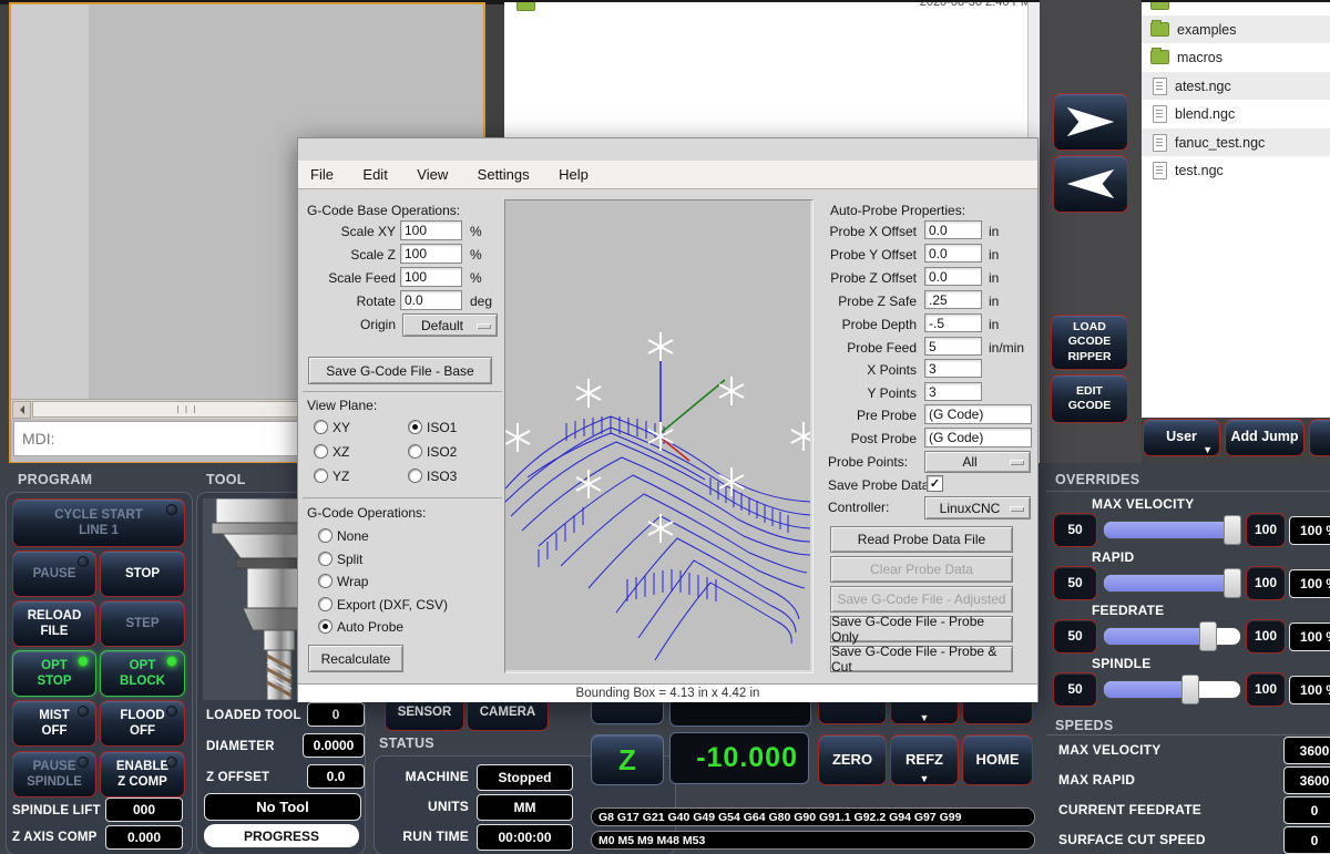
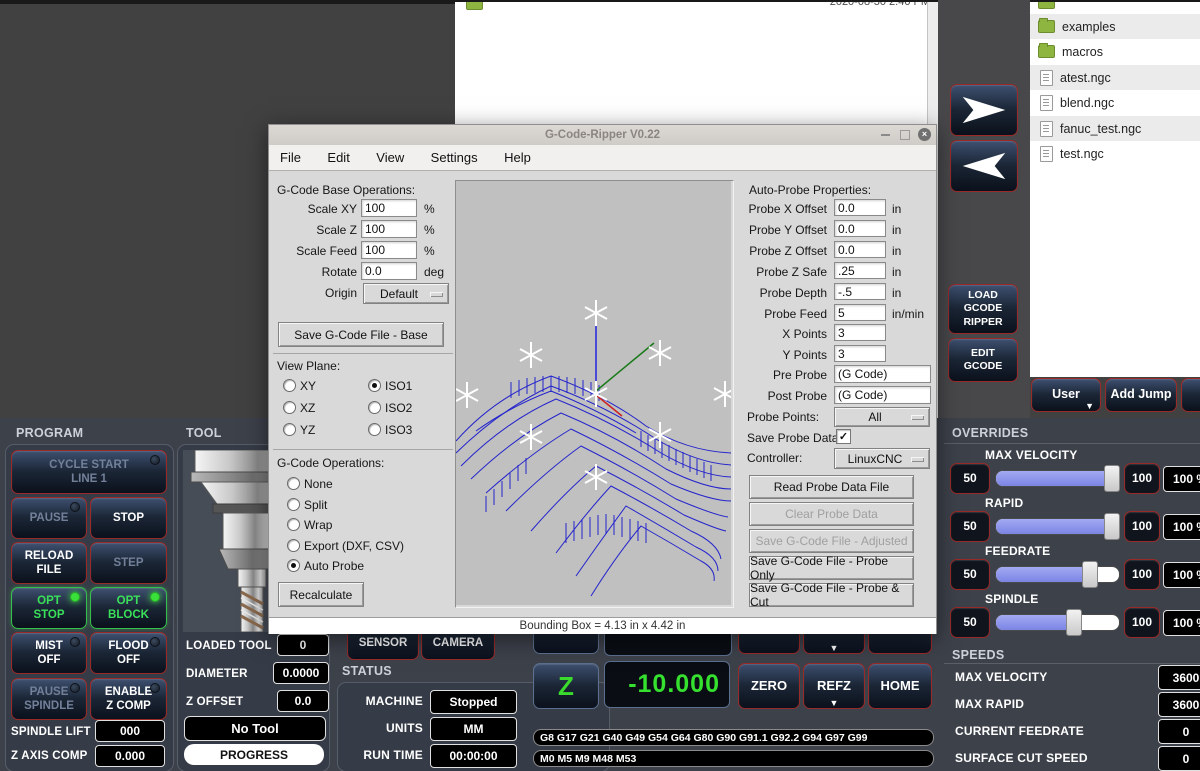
- MDI:
  2020-08-30 2:40 PM
  LOAD GCODE RIPPER
  EDIT GCODE
  examples
  macros
  atest.ngc
  blend.ngc
  fanuc_test.ngc
  test.ngc
  User
  ▼
  Add Jump
  PROGRAM
  CYCLE START
  LINE 1
  PAUSE
  STOP
  RELOAD
  FILE
  STEP
  OPT
  STOP
  OPT
  BLOCK
  MIST
  OFF
  FLOOD
  OFF
  PAUSE
  SPINDLE
  ENABLE
  Z COMP
  SPINDLE LIFT
  000
  Z AXIS COMP
  0.000
  TOOL
  LOADED TOOL
  0
  DIAMETER
  0.0000
  Z OFFSET
  0.0
  No Tool
  PROGRESS
  SENSOR
  CAMERA
  STATUS
  MACHINE
  Stopped
  UNITS
  MM
  RUN TIME
  00:00:00
  ▼
  Z
  -10.000
  ZERO
  REFZ
  ▼
  HOME
  G8 G17 G21 G40 G49 G54 G64 G80 G90 G91.1 G92.2 G94 G97 G99
  M0 M5 M9 M48 M53
  OVERRIDES
  MAX VELOCITY
  50
  100
  100
  RAPID
  50
  100
  100
  FEEDRATE
  50
  100
  100
  SPINDLE
  50
  100
  100
  SPEEDS
  MAX VELOCITY
  3600
  MAX RAPID
  3600
  CURRENT FEEDRATE
  0
  SURFACE CUT SPEED
  0
+ G-Code-Ripper V0.22
+ ×
  File Edit View Settings Help
  G-Code Base Operations:
  Scale XY
  100
  %
  Scale Z
  100
  %
  Scale Feed
  100
  %
  Rotate
  0.0
  deg
  Origin
  Default
  Save G-Code File - Base
  View Plane:
  XY
  XZ
  YZ
  ISO1
  ISO2
  ISO3
  G-Code Operations:
  None
  Split
  Wrap
  Export (DXF, CSV)
  Auto Probe
  Recalculate
  Auto-Probe Properties:
  Probe X Offset
  0.0
  in
  Probe Y Offset
  0.0
  in
  Probe Z Offset
  0.0
  in
  Probe Z Safe
  .25
  in
  Probe Depth
  -.5
  in
  Probe Feed
  5
  in/min
  X Points
  3
  Y Points
  3
  Pre Probe
  (G Code)
  Post Probe
  (G Code)
  Probe Points:
  All
  Save Probe Dat
  ✓
  Controller:
  LinuxCNC
  Read Probe Data File
  Clear Probe Data
  Save G-Code File - Adjusted
  Save G-Code File - Probe Only
  Save G-Code File - Probe & Cut
  Bounding Box = 4.13 in x 4.42 in
